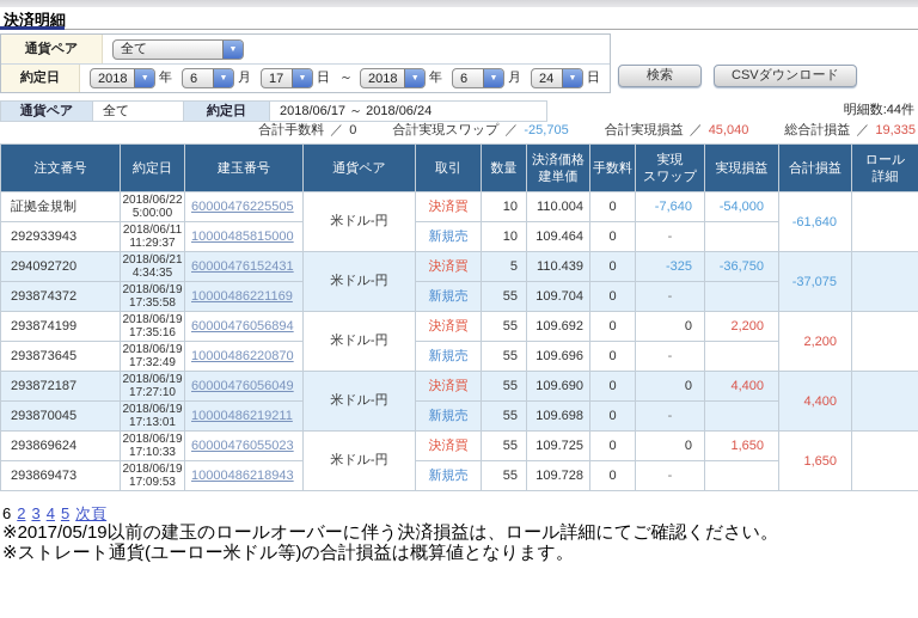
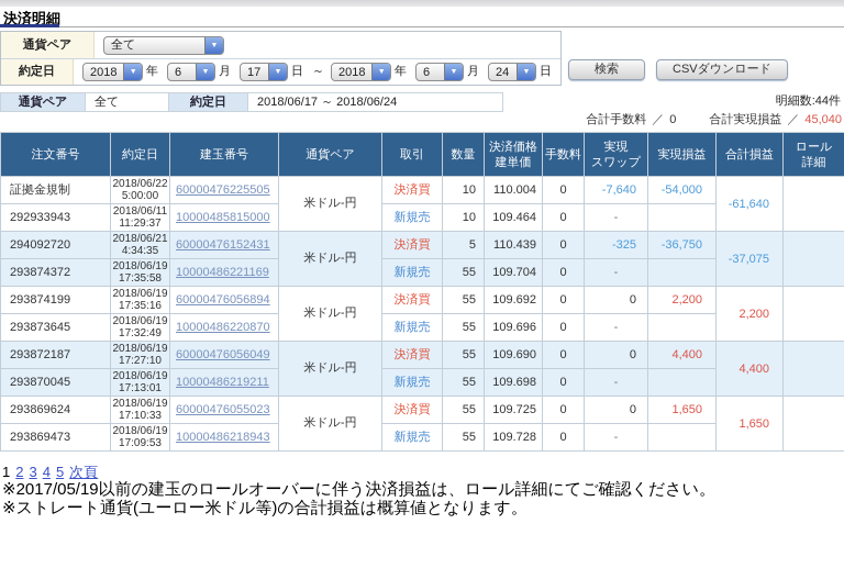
  決済明細
  通貨ペア
  全て
  約定日
  2018
  年
  6
  月
  17
  日
  ～
  2018
  年
  6
  月
  24
  日
  検索
  CSVダウンロード
  明細数:44件
  通貨ペア
  全て
  約定日
  2018/06/17 ～ 2018/06/24
  合計手数料 ／ 0
- 合計実現スワップ ／ -25,705
  合計実現損益 ／ 45,040
- 総合計損益 ／ 19,335
  注文番号	約定日	建玉番号	通貨ペア	取引	数量	決済価格建単価	手数料	実現スワップ	実現損益	合計損益	ロール詳細
  証拠金規制	2018/06/225:00:00	60000476225505	米ドル-円	決済買	10	110.004	0	-7,640	-54,000	-61,640
  292933943	2018/06/1111:29:37	10000485815000	新規売	10	109.464	0	-
  294092720	2018/06/214:34:35	60000476152431	米ドル-円	決済買	5	110.439	0	-325	-36,750	-37,075
  293874372	2018/06/1917:35:58	10000486221169	新規売	55	109.704	0	-
  293874199	2018/06/1917:35:16	60000476056894	米ドル-円	決済買	55	109.692	0	0	2,200	2,200
  293873645	2018/06/1917:32:49	10000486220870	新規売	55	109.696	0	-
  293872187	2018/06/1917:27:10	60000476056049	米ドル-円	決済買	55	109.690	0	0	4,400	4,400
  293870045	2018/06/1917:13:01	10000486219211	新規売	55	109.698	0	-
  293869624	2018/06/1917:10:33	60000476055023	米ドル-円	決済買	55	109.725	0	0	1,650	1,650
  293869473	2018/06/1917:09:53	10000486218943	新規売	55	109.728	0	-
- 6 2 3 4 5 次頁
+ 1 2 3 4 5 次頁
  ※2017/05/19以前の建玉のロールオーバーに伴う決済損益は、ロール詳細にてご確認ください。
  ※ストレート通貨(ユーロー米ドル等)の合計損益は概算値となります。
